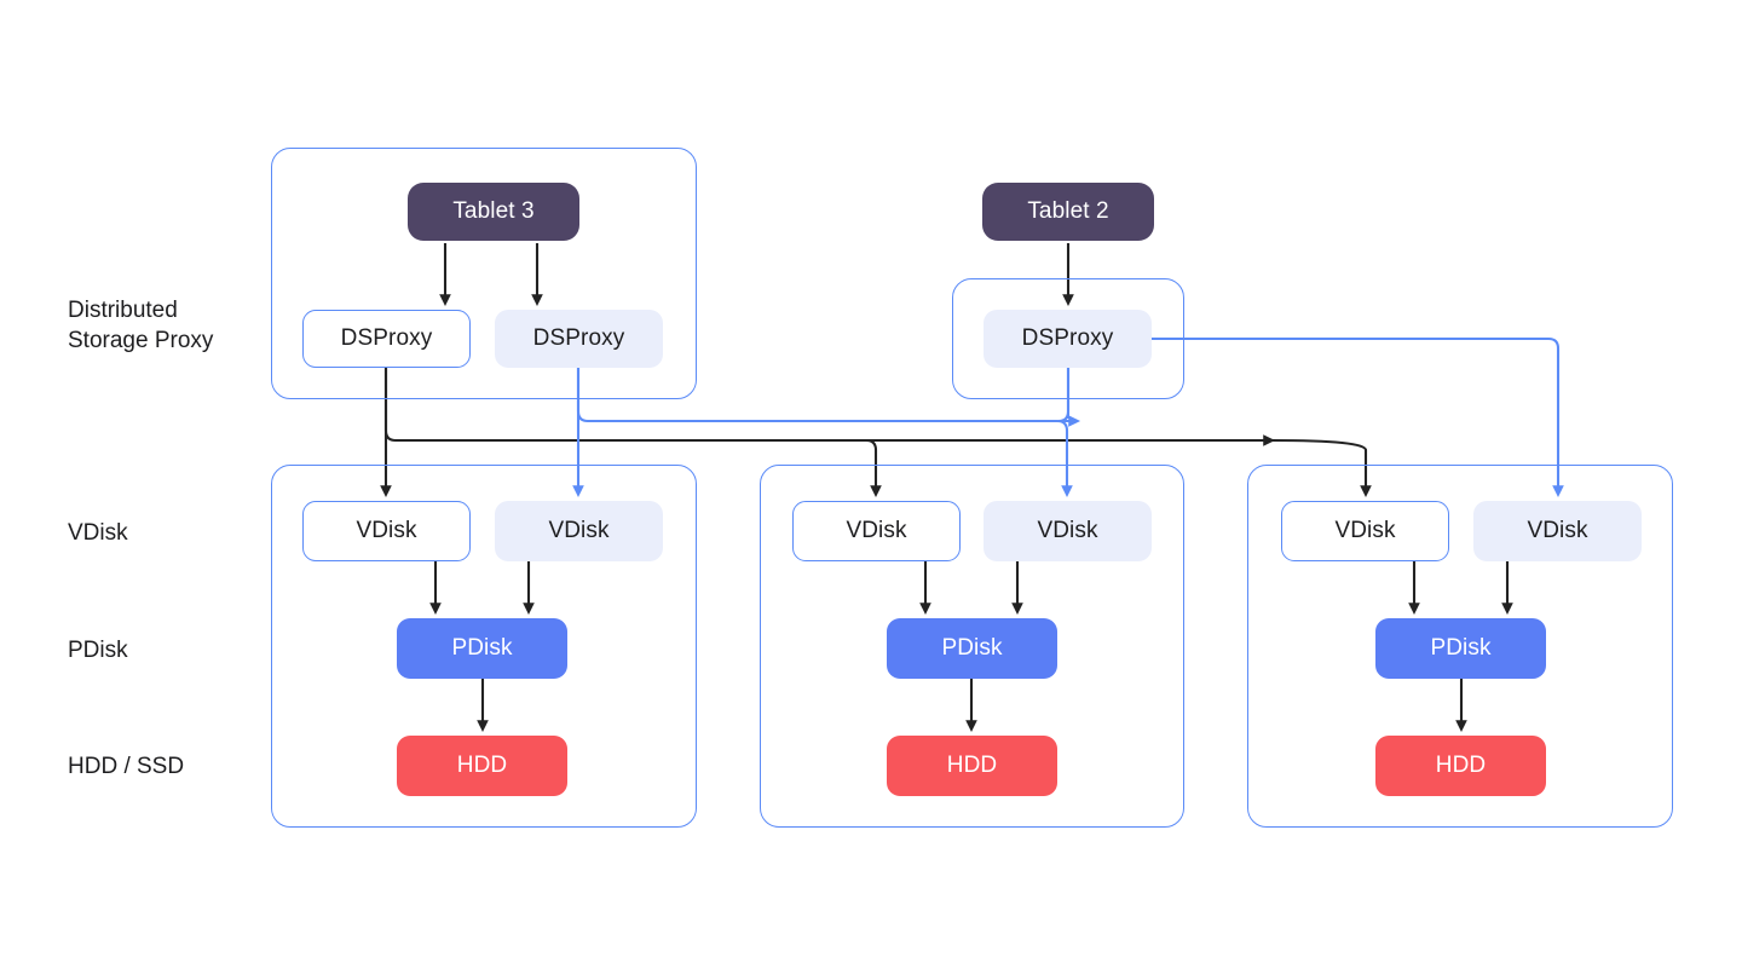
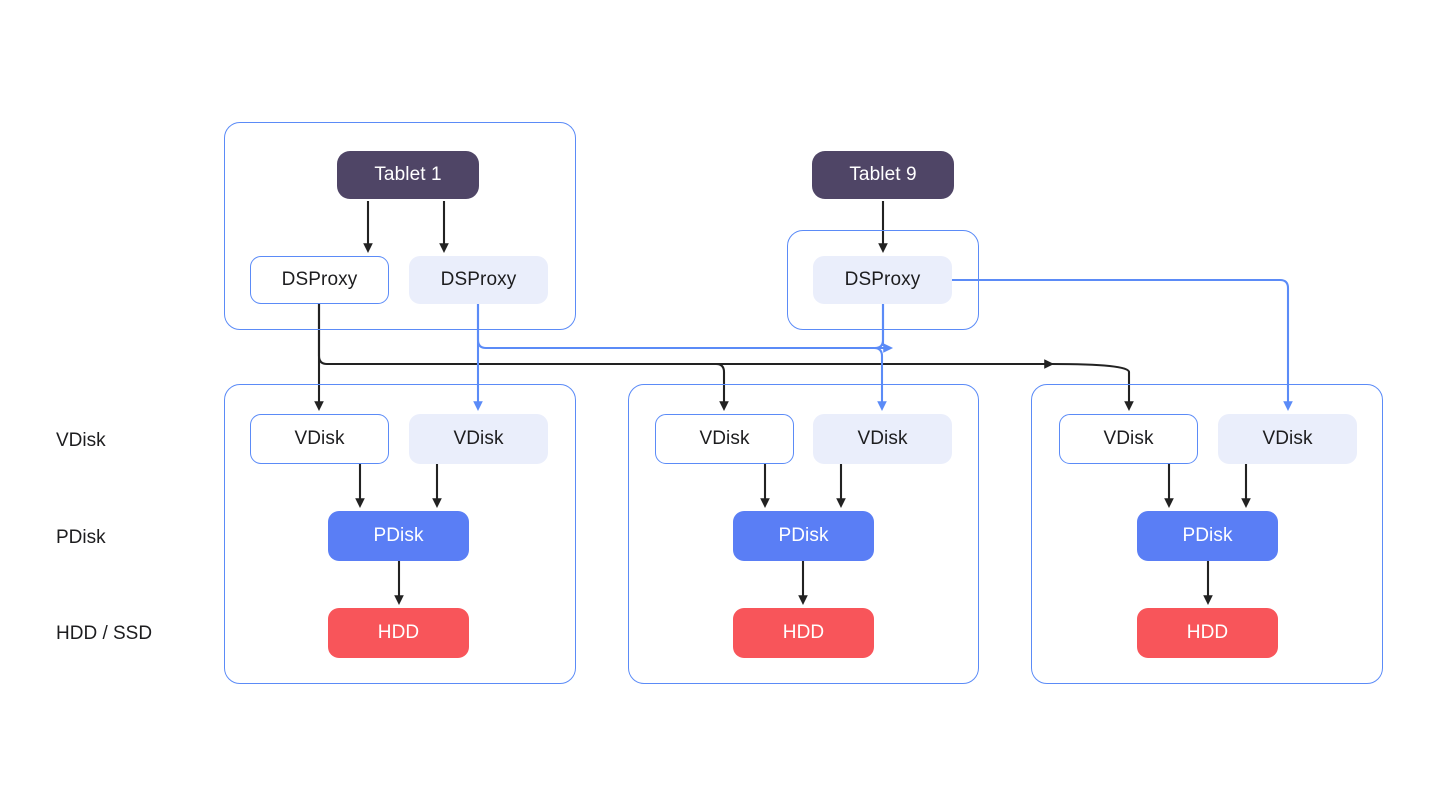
- Distributed
- Storage Proxy
  VDisk
  PDisk
  HDD / SSD
- Tablet 3
+ Tablet 1
- Tablet 2
+ Tablet 9
  DSProxy
  DSProxy
  DSProxy
  VDisk
  VDisk
  VDisk
  VDisk
  VDisk
  VDisk
  PDisk
  PDisk
  PDisk
  HDD
  HDD
  HDD
